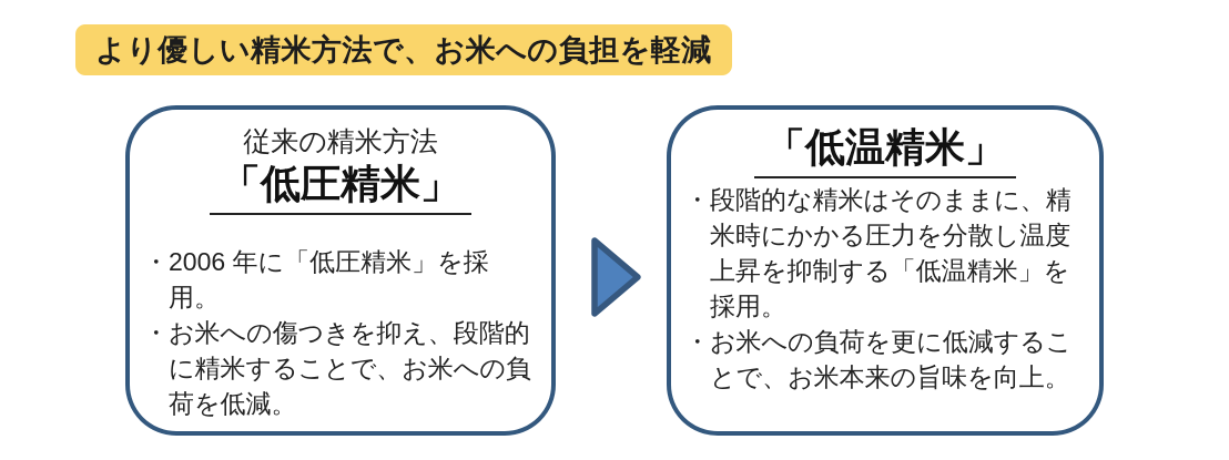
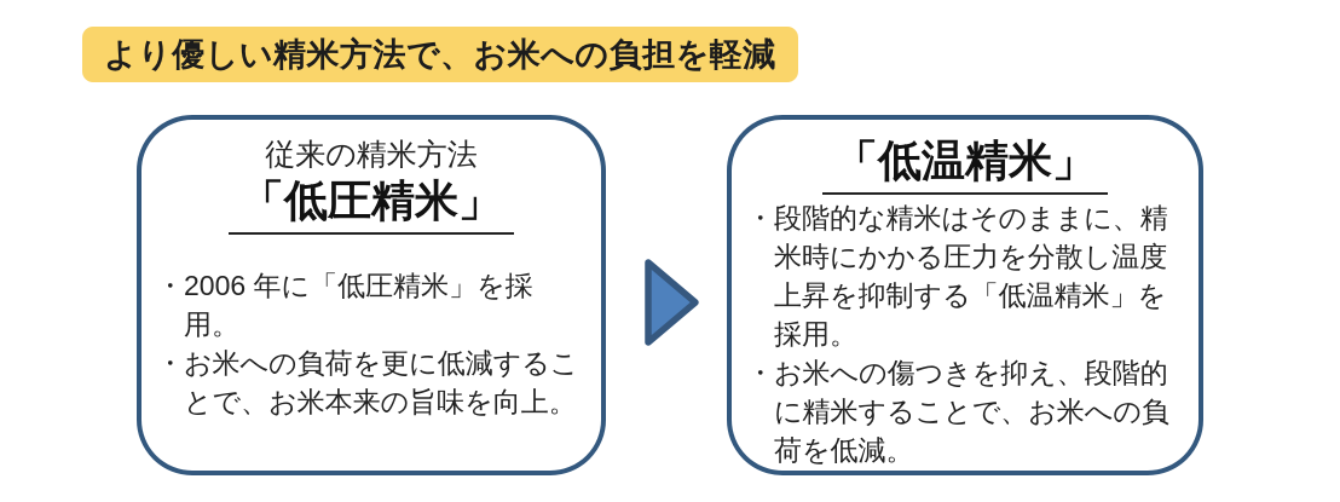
  より優しい精米方法で、お米への負担を軽減
  従来の精米方法
  「低圧精米」
  ・2006 年に「低圧精米」を採用。
- ・お米への傷つきを抑え、段階的に精米することで、お米への負荷を低減。
+ ・お米への負荷を更に低減することで、お米本来の旨味を向上。
  「低温精米」
  ・段階的な精米はそのままに、精米時にかかる圧力を分散し温度上昇を抑制する「低温精米」を採用。
- ・お米への負荷を更に低減することで、お米本来の旨味を向上。
+ ・お米への傷つきを抑え、段階的に精米することで、お米への負荷を低減。
